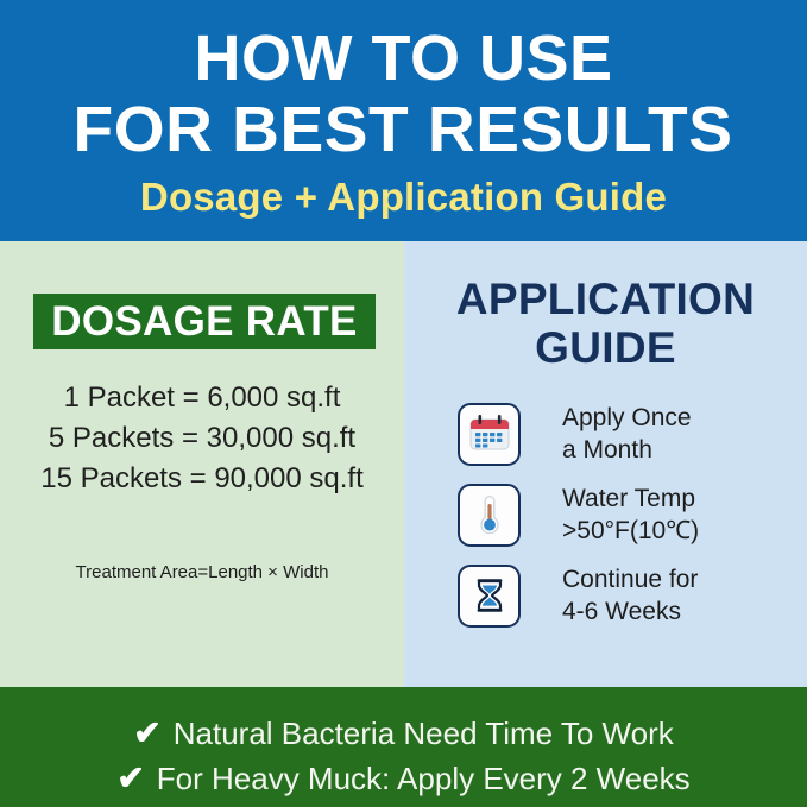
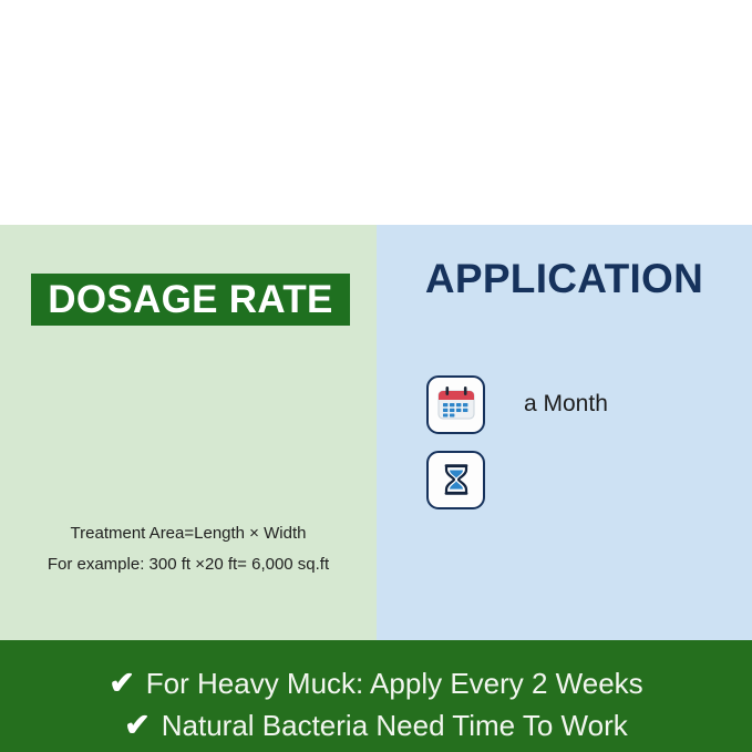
- HOW TO USE
- FOR BEST RESULTS
- Dosage + Application Guide
  DOSAGE RATE
- 1 Packet = 6,000 sq.ft
- 5 Packets = 30,000 sq.ft
- 15 Packets = 90,000 sq.ft
  Treatment Area=Length × Width
+ For example: 300 ft ×20 ft= 6,000 sq.ft
  APPLICATION
- GUIDE
- Apply Once
  a Month
- Water Temp
- >50°F(10℃)
- Continue for
- 4-6 Weeks
  ✔
- Natural Bacteria Need Time To Work
+ For Heavy Muck: Apply Every 2 Weeks
  ✔
- For Heavy Muck: Apply Every 2 Weeks
+ Natural Bacteria Need Time To Work
